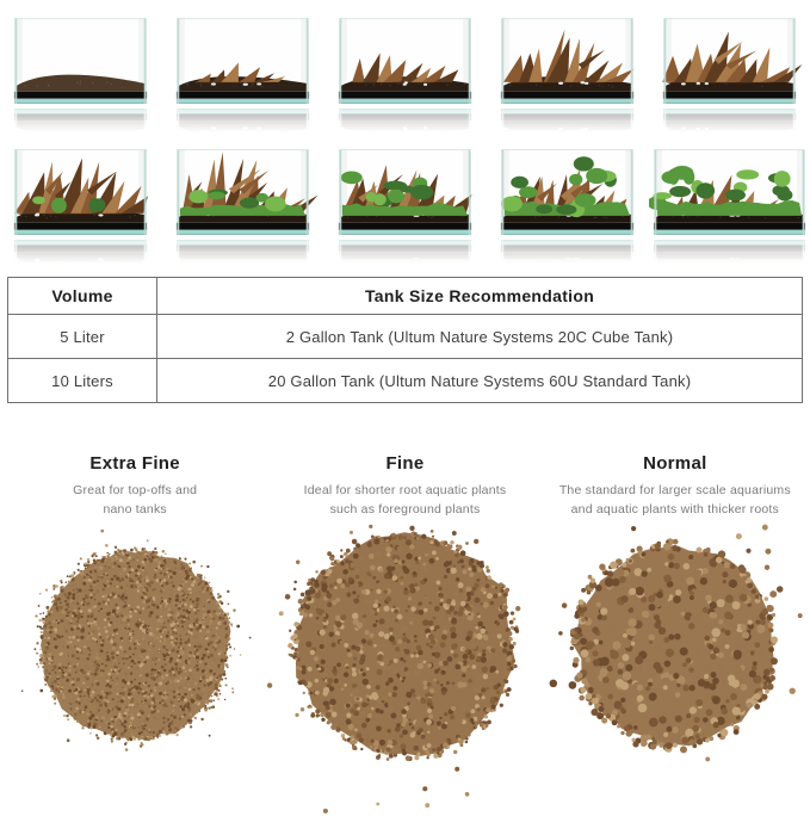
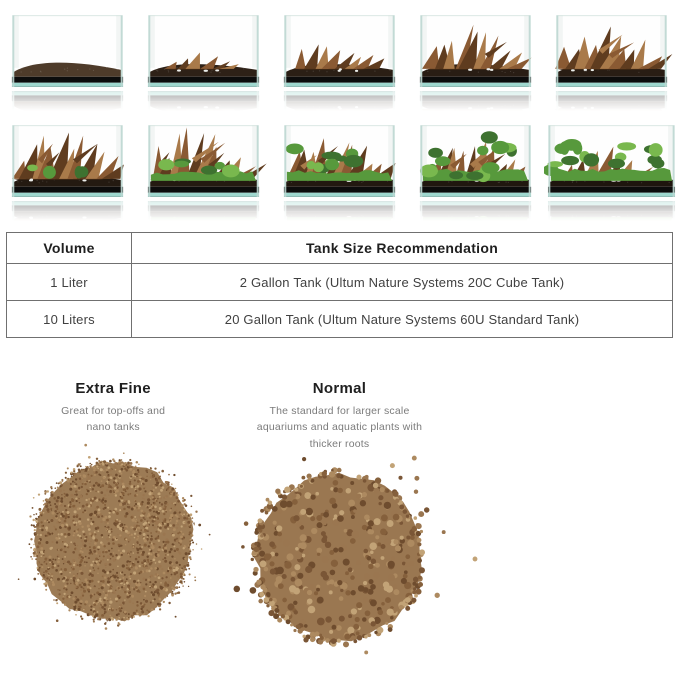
  Volume	Tank Size Recommendation
- 5 Liter	2 Gallon Tank (Ultum Nature Systems 20C Cube Tank)
+ 1 Liter	2 Gallon Tank (Ultum Nature Systems 20C Cube Tank)
  10 Liters	20 Gallon Tank (Ultum Nature Systems 60U Standard Tank)
  Extra Fine
  Great for top-offs and nano tanks
- Fine
- Ideal for shorter root aquatic plants such as foreground plants
  Normal
  The standard for larger scale aquariums and aquatic plants with thicker roots
